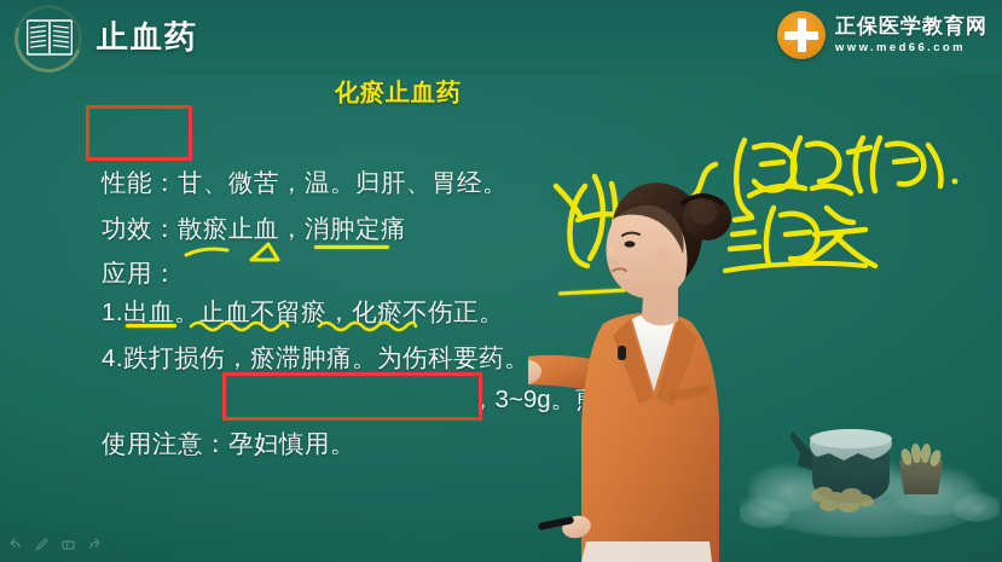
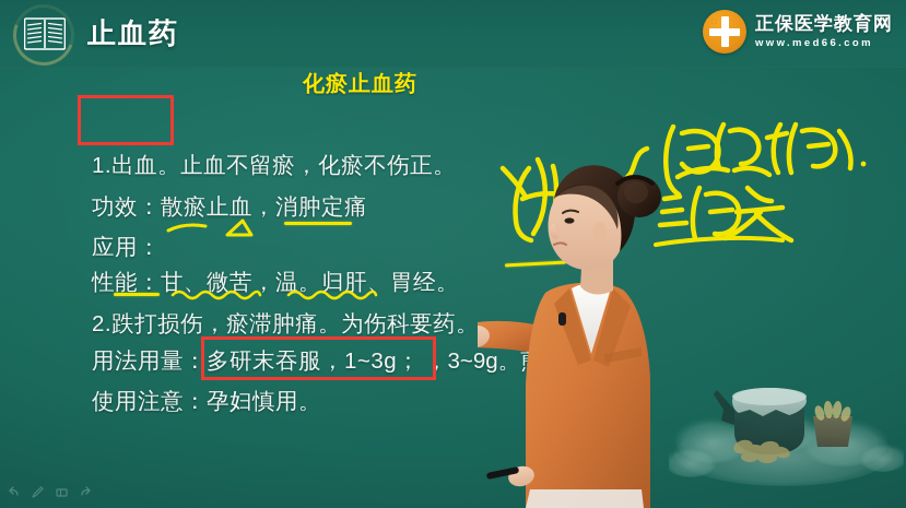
  止血药
  正保医学教育网
  www.med66.com
  化瘀止血药
- 性能：甘、微苦，温。归肝、胃经。
+ 1.出血。止血不留瘀，化瘀不伤正。
  功效：散瘀止血，消肿定痛
  应用：
- 1.出血。止血不留瘀，化瘀不伤正。
+ 性能：甘、微苦，温。归肝、胃经。
- 4.跌打损伤，瘀滞肿痛。为伤科要药。
+ 2.跌打损伤，瘀滞肿痛。为伤科要药。
+ 用法用量：多研末吞服，1~3g；
  使用注意：孕妇慎用。
